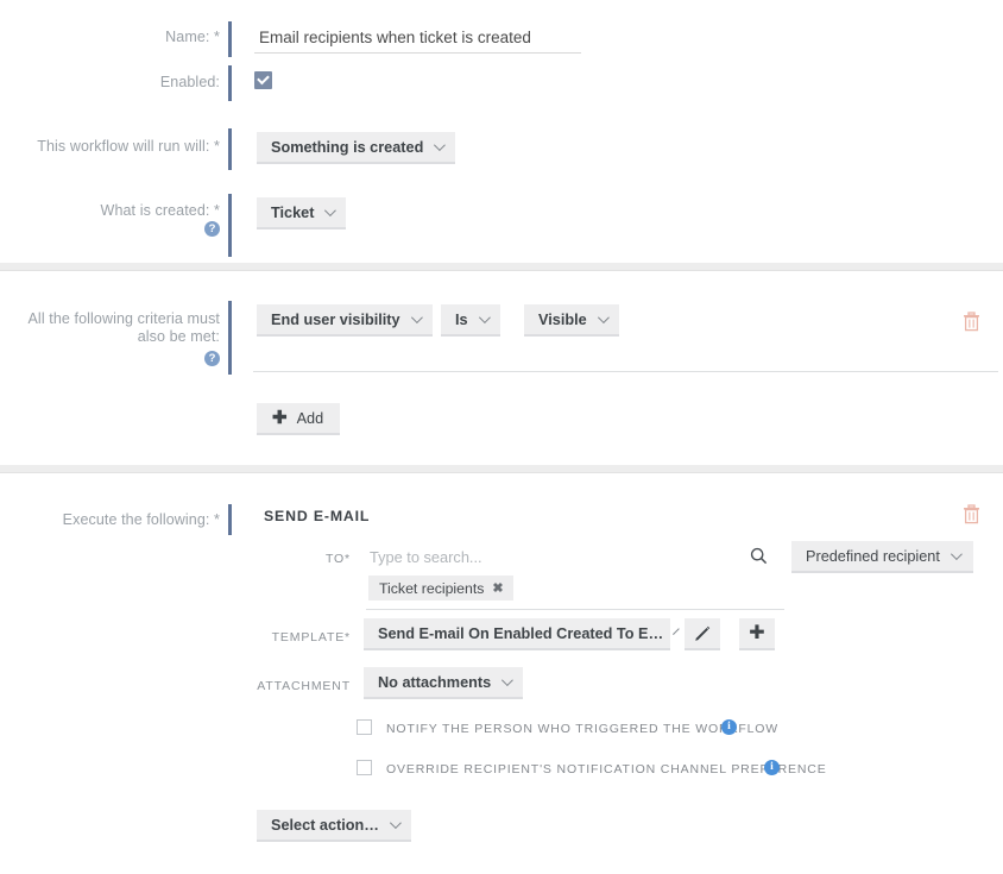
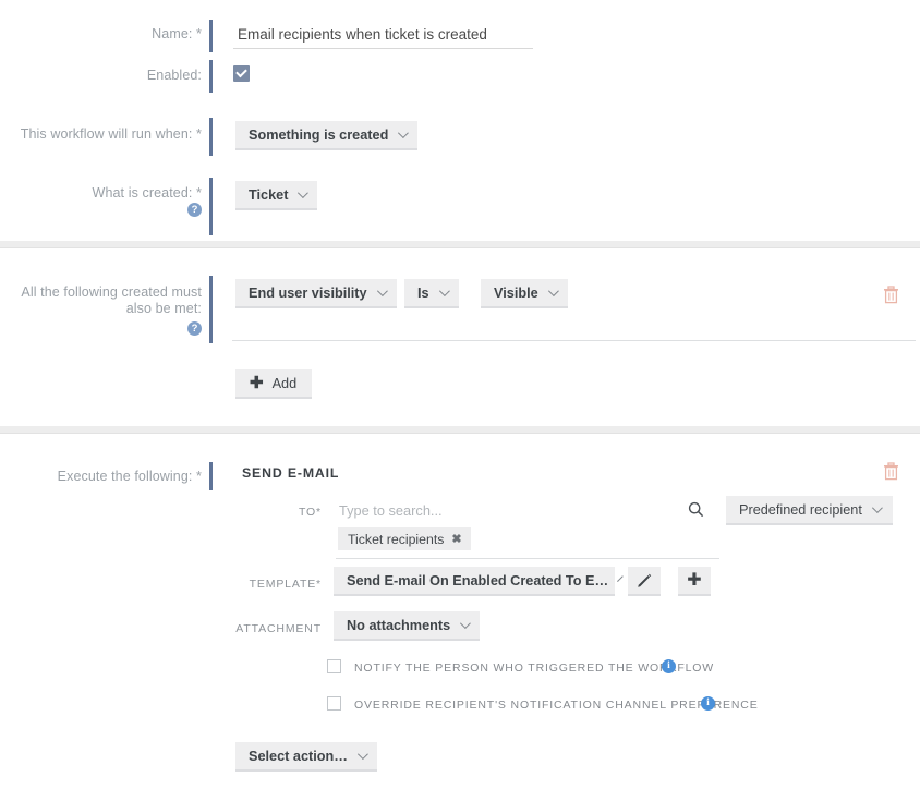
  Name: *
  Email recipients when ticket is created
  Enabled:
- This workflow will run will: *
+ This workflow will run when: *
  Something is created
  What is created: *
  ?
  Ticket
- All the following criteria must
+ All the following created must
  also be met:
  ?
  End user visibility
  Is
  Visible
  ✚
  Add
  Execute the following: *
  SEND E-MAIL
  TO*
  Type to search...
  Ticket recipients
  ✖
  Predefined recipient
  TEMPLATE*
  Send E-mail On Enabled Created To E…
  ✚
  ATTACHMENT
  No attachments
  NOTIFY THE PERSON WHO TRIGGERED THE WOFLOW
  i
  OVERRIDE RECIPIENT'S NOTIFICATION CHANNEL PRERENCE
  i
  Select action…
